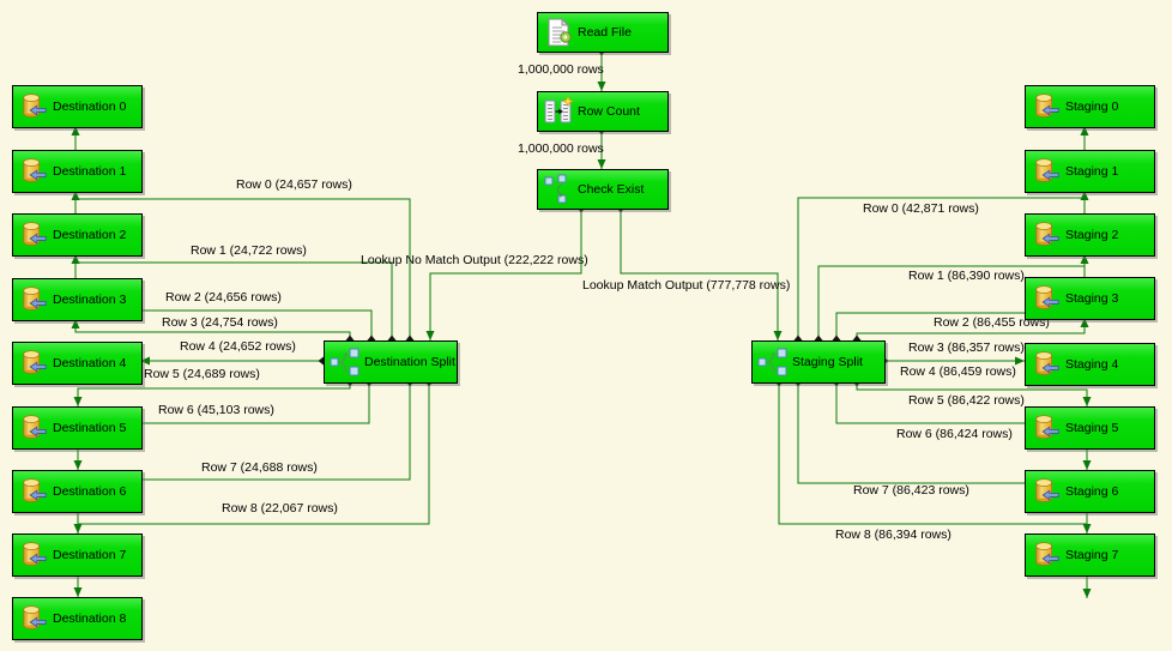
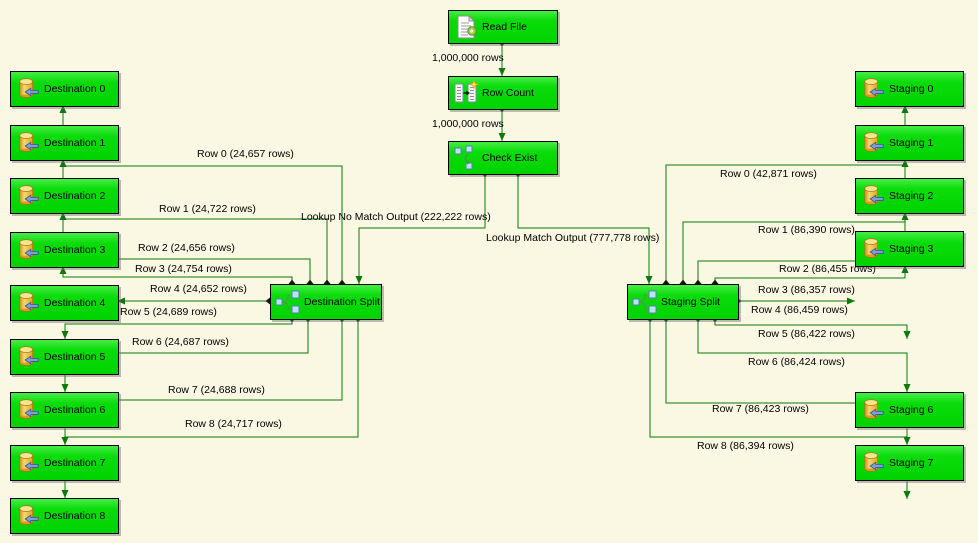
  1,000,000 rows
  1,000,000 rows
  Lookup No Match Output (222,222 rows)
  Lookup Match Output (777,778 rows)
  Row 0 (24,657 rows)
  Row 1 (24,722 rows)
  Row 2 (24,656 rows)
  Row 3 (24,754 rows)
  Row 4 (24,652 rows)
  Row 5 (24,689 rows)
- Row 6 (45,103 rows)
+ Row 6 (24,687 rows)
  Row 7 (24,688 rows)
- Row 8 (22,067 rows)
+ Row 8 (24,717 rows)
  Row 0 (42,871 rows)
  Row 1 (86,390 rows)
  Row 2 (86,455 rows)
  Row 3 (86,357 rows)
  Row 4 (86,459 rows)
  Row 5 (86,422 rows)
  Row 6 (86,424 rows)
  Row 7 (86,423 rows)
  Row 8 (86,394 rows)
  Read File
  Row Count
  Check Exist
  Destination Split
  Staging Split
  Destination 0
  Destination 1
  Destination 2
  Destination 3
  Destination 4
  Destination 5
  Destination 6
  Destination 7
  Destination 8
  Staging 0
  Staging 1
  Staging 2
  Staging 3
- Staging 4
- Staging 5
  Staging 6
  Staging 7
